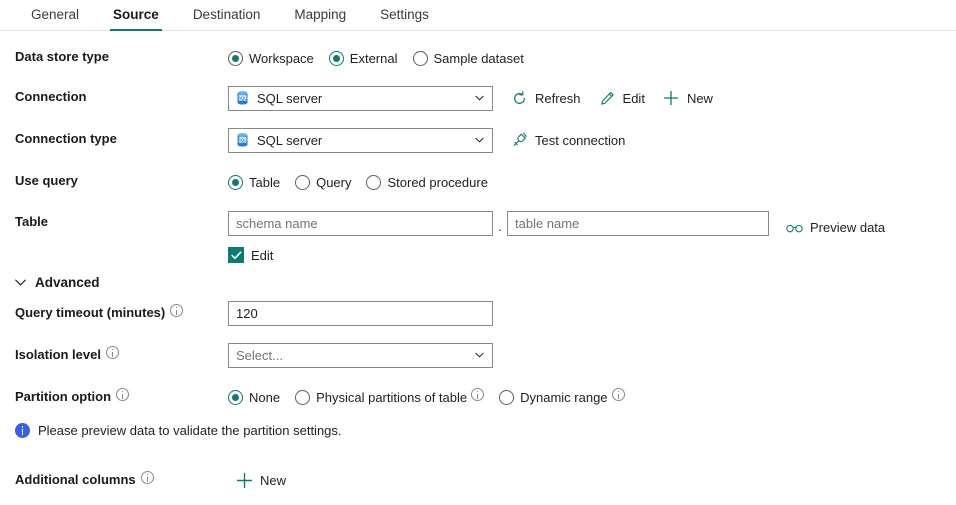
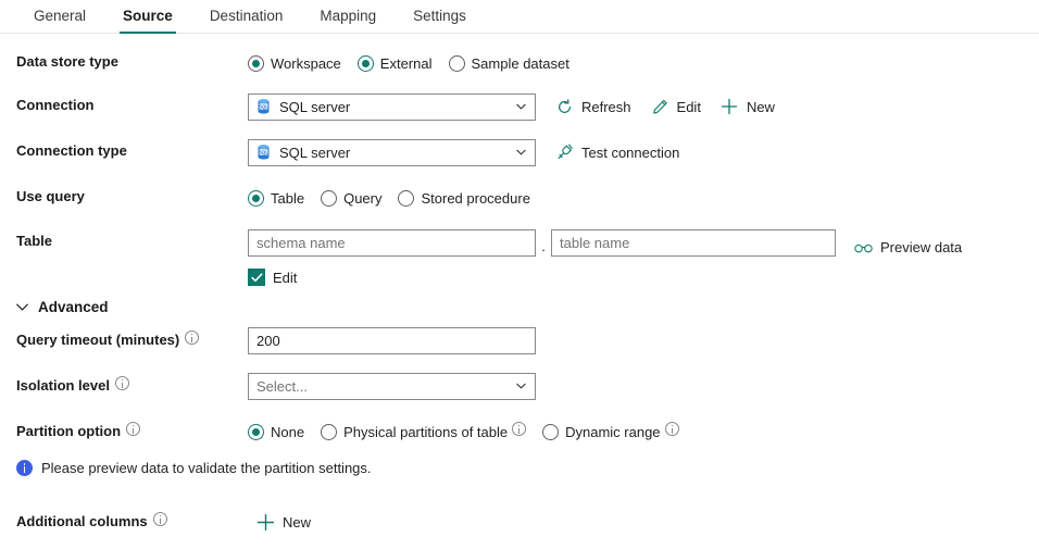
  General
  Source
  Destination
  Mapping
  Settings
  Data store type
  Workspace
  External
  Sample dataset
  Connection
  SQL server
  Refresh
  Edit
  New
  Connection type
  SQL server
  Test connection
  Use query
  Table
  Query
  Stored procedure
  Table
  schema name
  .
  table name
  Preview data
  Edit
  Advanced
  Query timeout (minutes)
- 120
+ 200
  Isolation level
  Select...
  Partition option
  None
  Physical partitions of table
  Dynamic range
  Please preview data to validate the partition settings.
  Additional columns
  New
